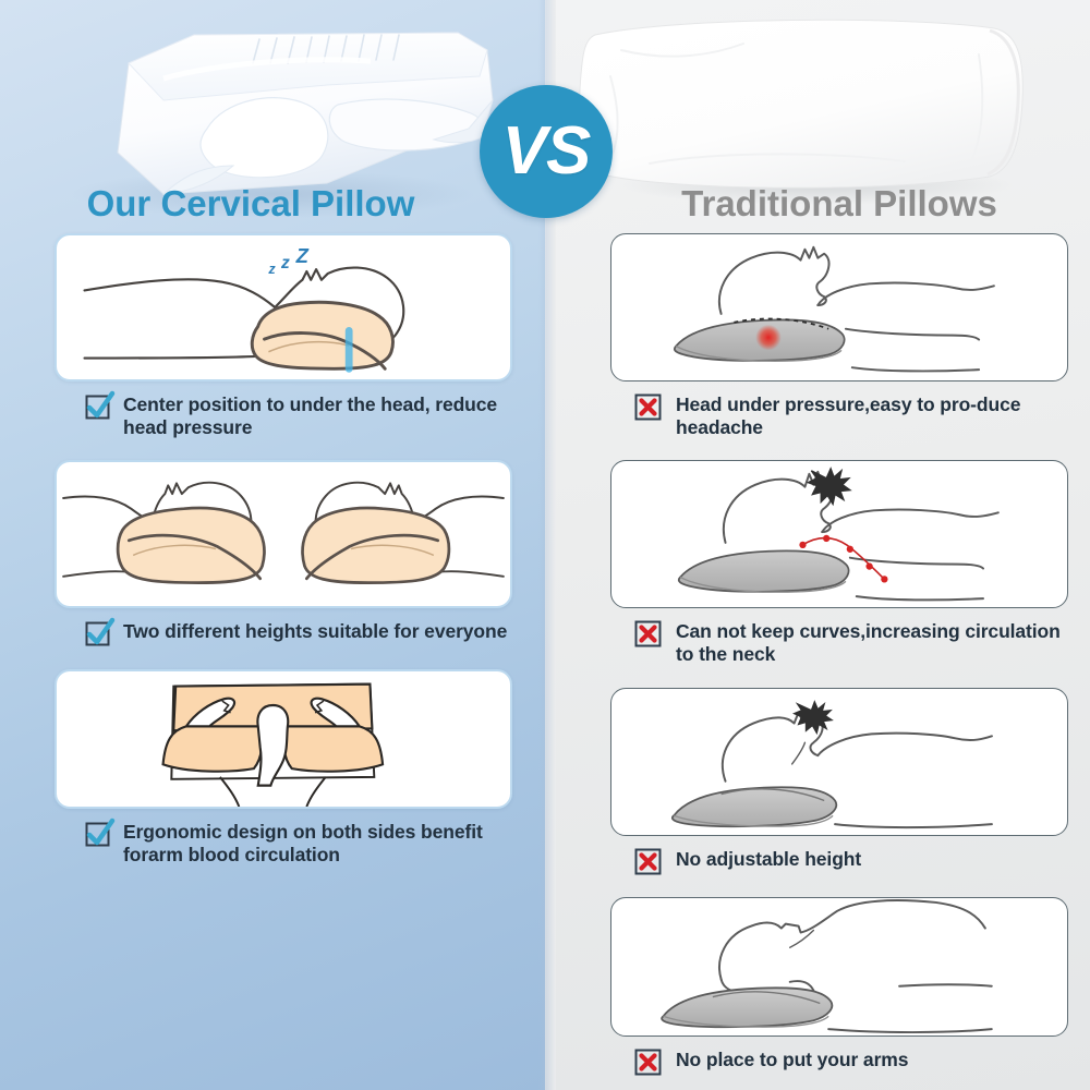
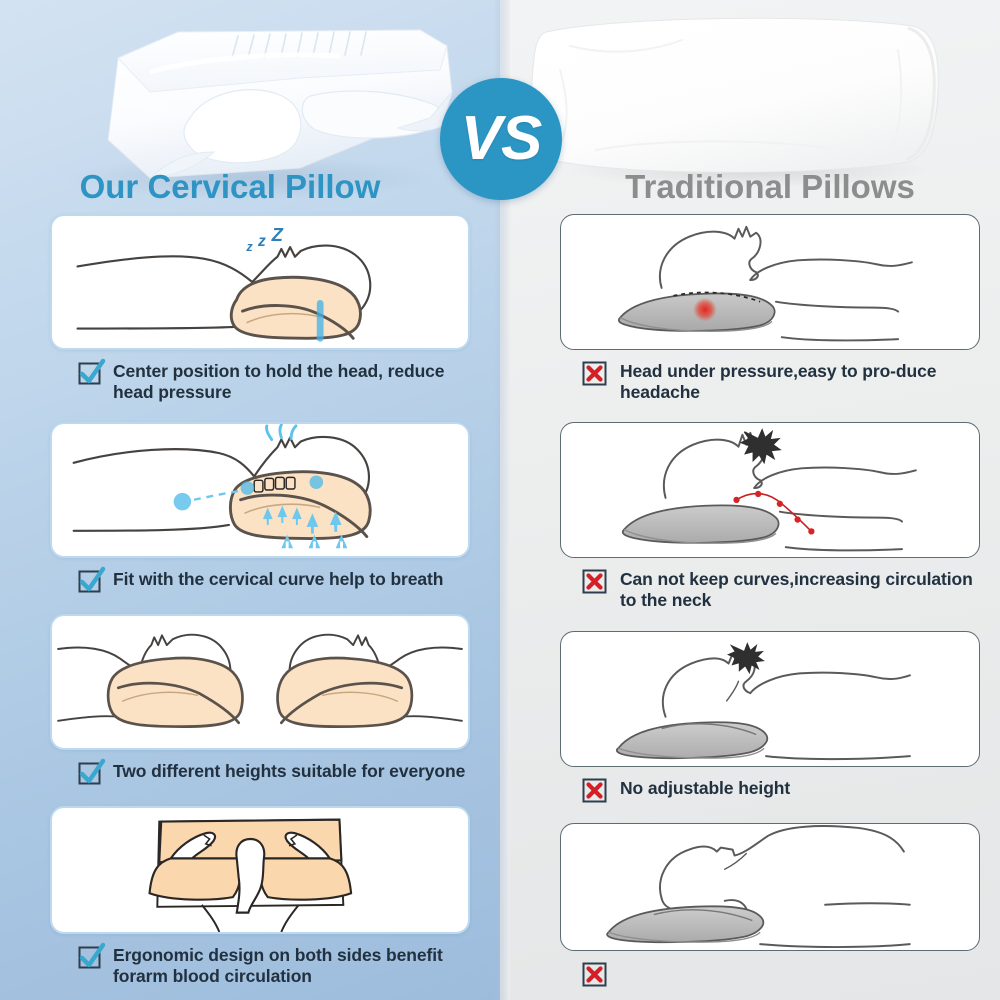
  VS
  Our Cervical Pillow
  Traditional Pillows
  z
  z
  Z
- Center position to under the head, reduce head pressure
+ Center position to hold the head, reduce head pressure
+ Fit with the cervical curve help to breath
  Two different heights suitable for everyone
  Ergonomic design on both sides benefit forarm blood circulation
  Head under pressure,easy to pro-duce headache
  Can not keep curves,increasing circulation to the neck
  No adjustable height
- No place to put your arms
